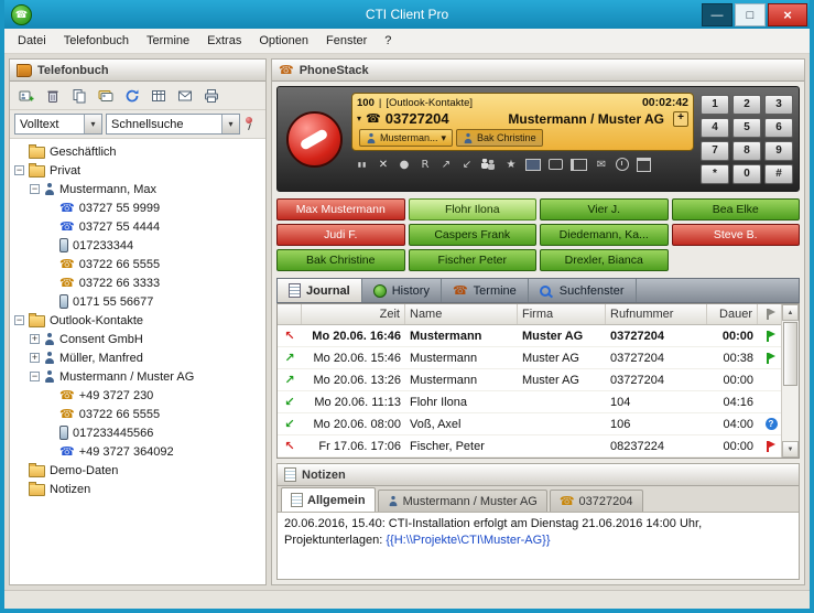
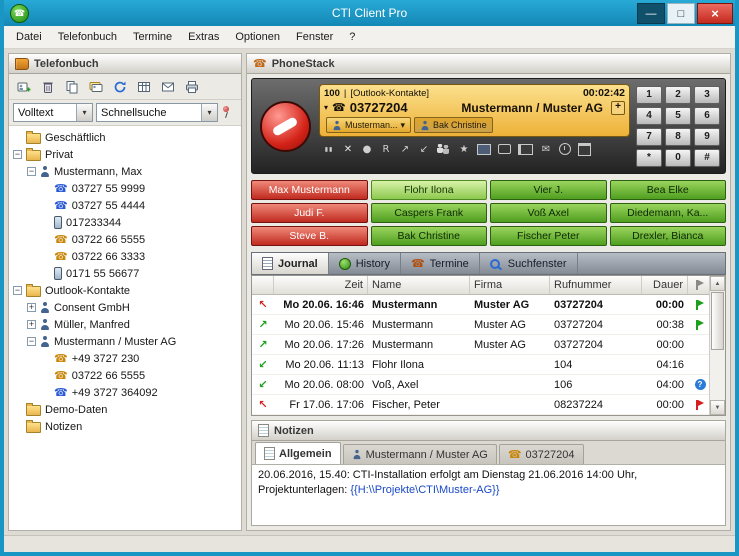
  ☎
  CTI Client Pro
  —
  □
  ×
  Datei
  Telefonbuch
  Termine
  Extras
  Optionen
  Fenster
  ?
  Telefonbuch
  Volltext
  ▾
  Schnellsuche
  ▾
  Geschäftlich
  −
  Privat
  −
  Mustermann, Max
  ☎
  03727 55 9999
  ☎
  03727 55 4444
  017233344
  ☎
  03722 66 5555
  ☎
  03722 66 3333
  0171 55 56677
  −
  Outlook-Kontakte
  +
  Consent GmbH
  +
  Müller, Manfred
  −
  Mustermann / Muster AG
  ☎
  +49 3727 230
  ☎
  03722 66 5555
- 017233445566
  ☎
  +49 3727 364092
  Demo-Daten
  Notizen
  ☎
  PhoneStack
  100
  |
  [Outlook-Kontakte]
  00:02:42
  ▾
  ☎
  03727204
  Mustermann / Muster AG
  +
  Musterman...
  ▾
  Bak Christine
  ✕
  ●
  R
  ↗
  ↙
  ★
  ✉
  1
  2
  3
  4
  5
  6
  7
  8
  9
  *
  0
  #
  Max Mustermann
  Flohr Ilona
  Vier J.
  Bea Elke
  Judi F.
  Caspers Frank
+ Voß Axel
  Diedemann, Ka...
  Steve B.
  Bak Christine
  Fischer Peter
  Drexler, Bianca
  Journal
  History
  ☎
  Termine
  Suchfenster
  Zeit
  Name
  Firma
  Rufnummer
  Dauer
  ↖
  Mo 20.06. 16:46
  Mustermann
  Muster AG
  03727204
  00:00
  ↗
  Mo 20.06. 15:46
  Mustermann
  Muster AG
  03727204
  00:38
  ↗
- Mo 20.06. 13:26
+ Mo 20.06. 17:26
  Mustermann
  Muster AG
  03727204
  00:00
  ↙
  Mo 20.06. 11:13
  Flohr Ilona
  104
  04:16
  ↙
  Mo 20.06. 08:00
  Voß, Axel
  106
  04:00
  ?
  ↖
  Fr 17.06. 17:06
  Fischer, Peter
  08237224
  00:00
  Notizen
  Allgemein
  Mustermann / Muster AG
  ☎
  03727204
  20.06.2016, 15.40: CTI-Installation erfolgt am Dienstag 21.06.2016 14:00 Uhr,
  Projektunterlagen: {{H:\\Projekte\CTI\Muster-AG}}
